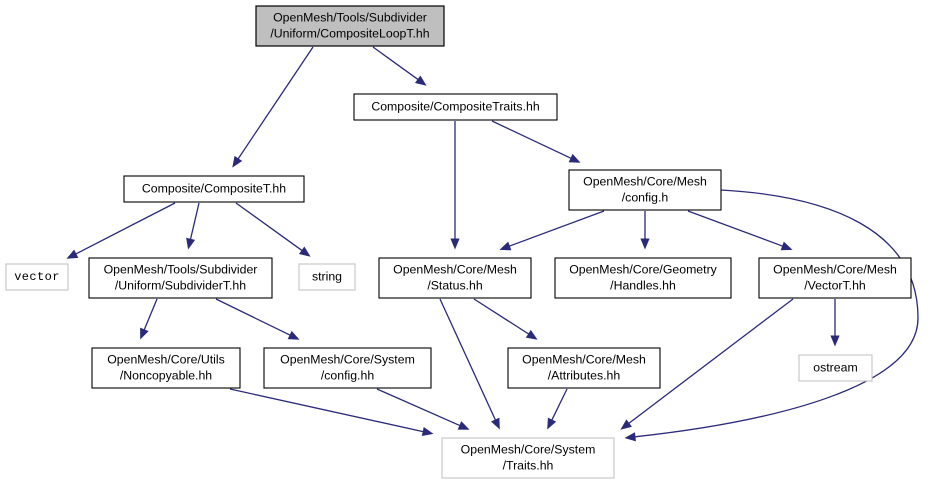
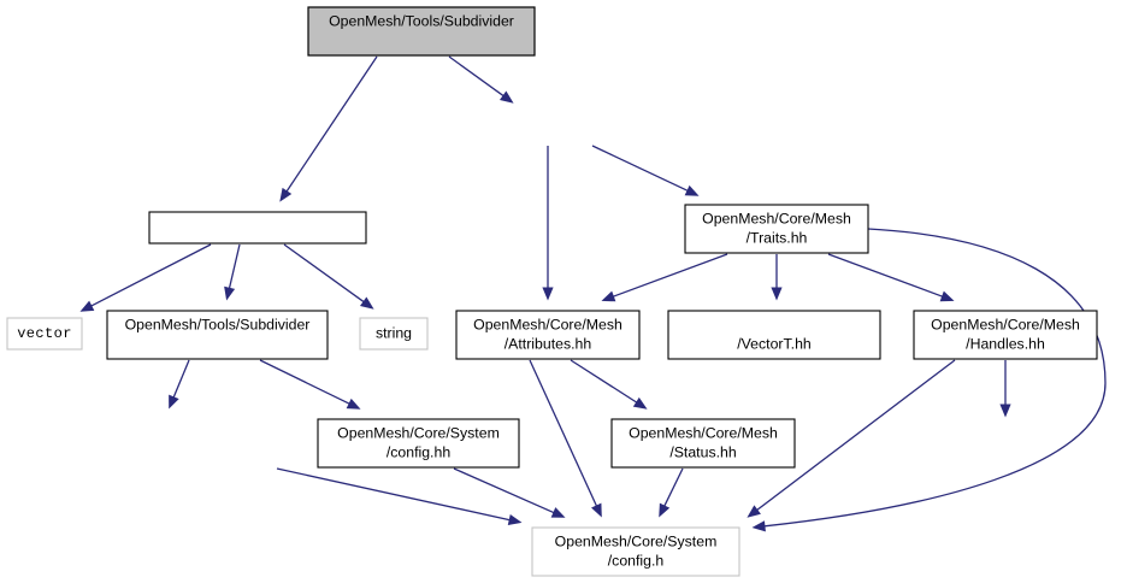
  OpenMesh/Tools/Subdivider
- /Uniform/CompositeLoopT.hh
- Composite/CompositeTraits.hh
- Composite/CompositeT.hh
  OpenMesh/Core/Mesh
- /config.h
+ /Traits.hh
  vector
  OpenMesh/Tools/Subdivider
- /Uniform/SubdividerT.hh
  string
  OpenMesh/Core/Mesh
- /Status.hh
+ /Attributes.hh
- OpenMesh/Core/Geometry
- /Handles.hh
+ /VectorT.hh
  OpenMesh/Core/Mesh
- /VectorT.hh
+ /Handles.hh
- OpenMesh/Core/Utils
- /Noncopyable.hh
  OpenMesh/Core/System
  /config.hh
  OpenMesh/Core/Mesh
- /Attributes.hh
+ /Status.hh
- ostream
  OpenMesh/Core/System
- /Traits.hh
+ /config.h
